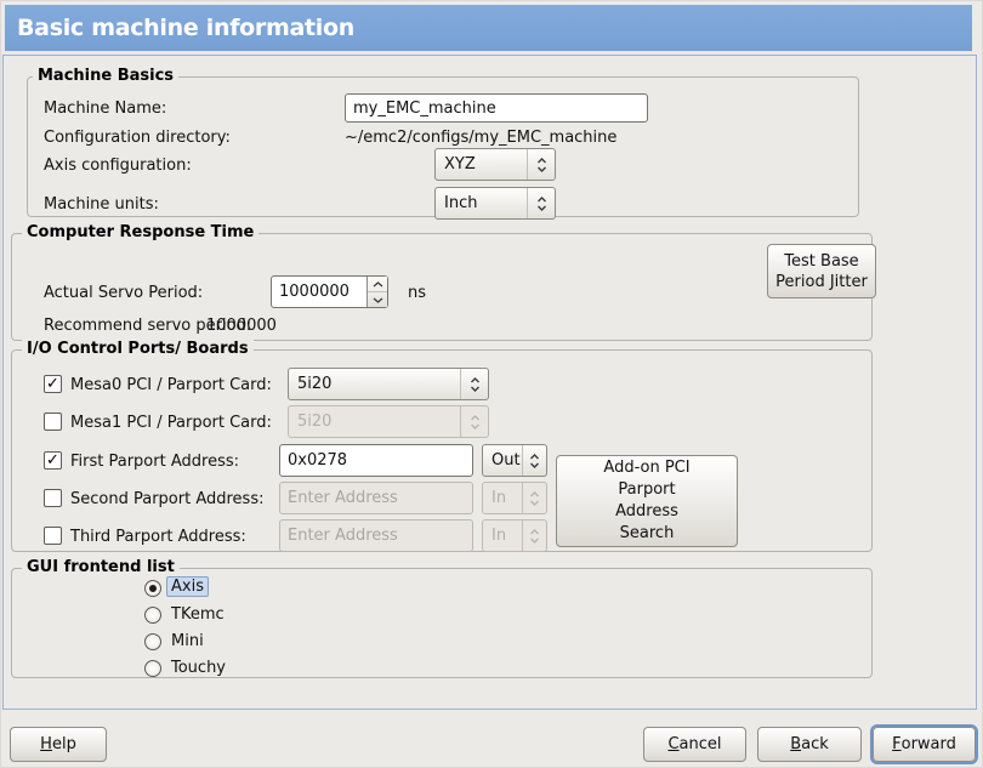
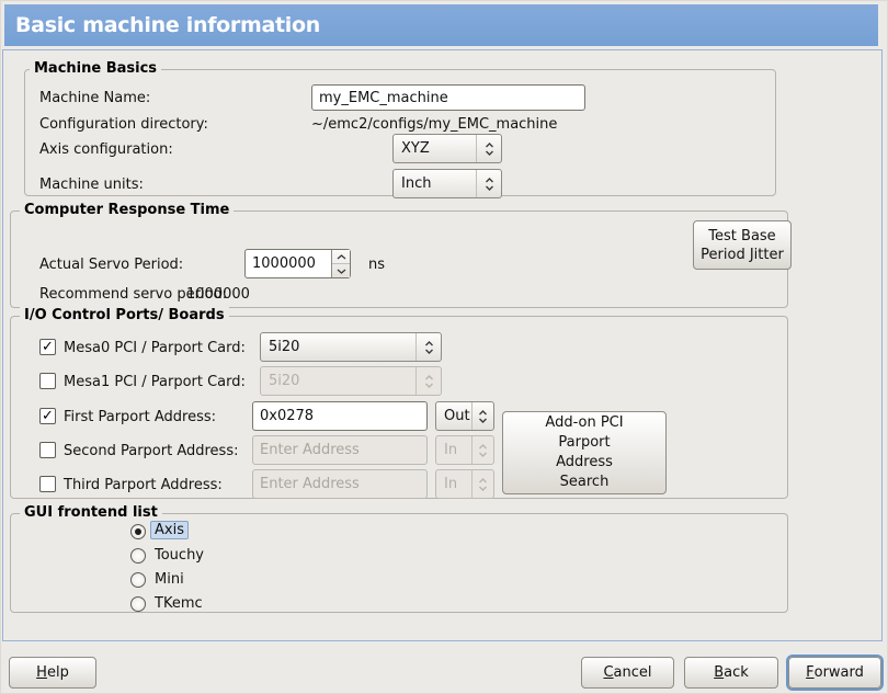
  Basic machine information
  Machine Basics
  Machine Name:
  my_EMC_machine
  Configuration directory:
  ~/emc2/configs/my_EMC_machine
  Axis configuration:
  XYZ
  Machine units:
  Inch
  Computer Response Time
  Actual Servo Period:
  1000000
  ns
  Recommend servo period:
  1000000
  Test Base
  Period Jitter
  I/O Control Ports/ Boards
  ✓
  Mesa0 PCI / Parport Card:
  5i20
  Mesa1 PCI / Parport Card:
  5i20
  ✓
  First Parport Address:
  0x0278
  Out
  Second Parport Address:
  Enter Address
  In
  Third Parport Address:
  Enter Address
  In
  Add-on PCI
  Parport
  Address
  Search
  GUI frontend list
  Axis
- TKemc
+ Touchy
  Mini
- Touchy
+ TKemc
  H
  elp
  C
  ancel
  B
  ack
  F
  orward
